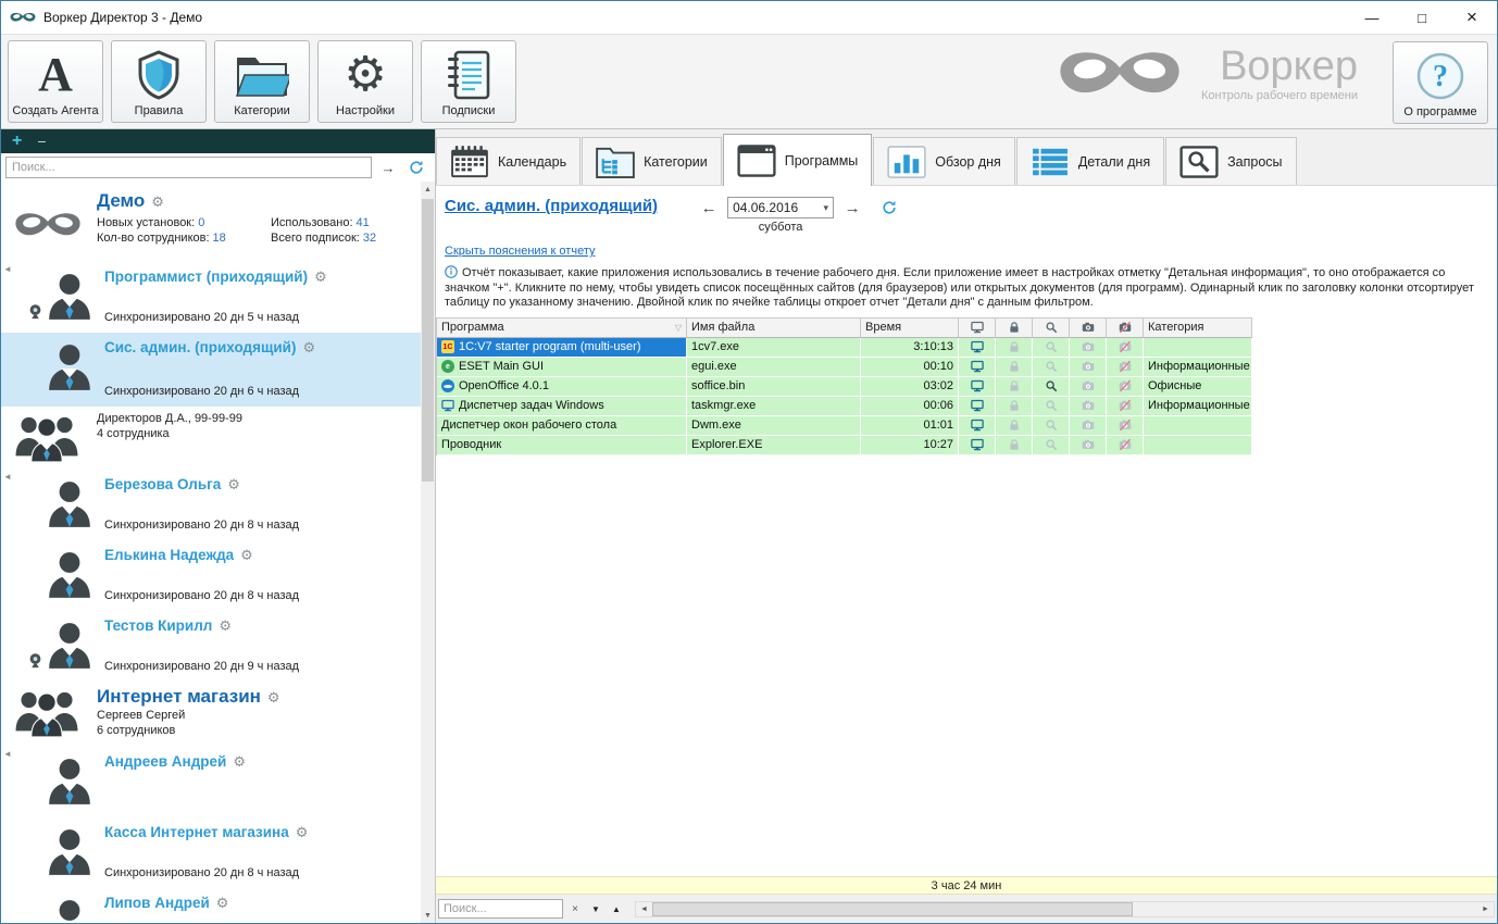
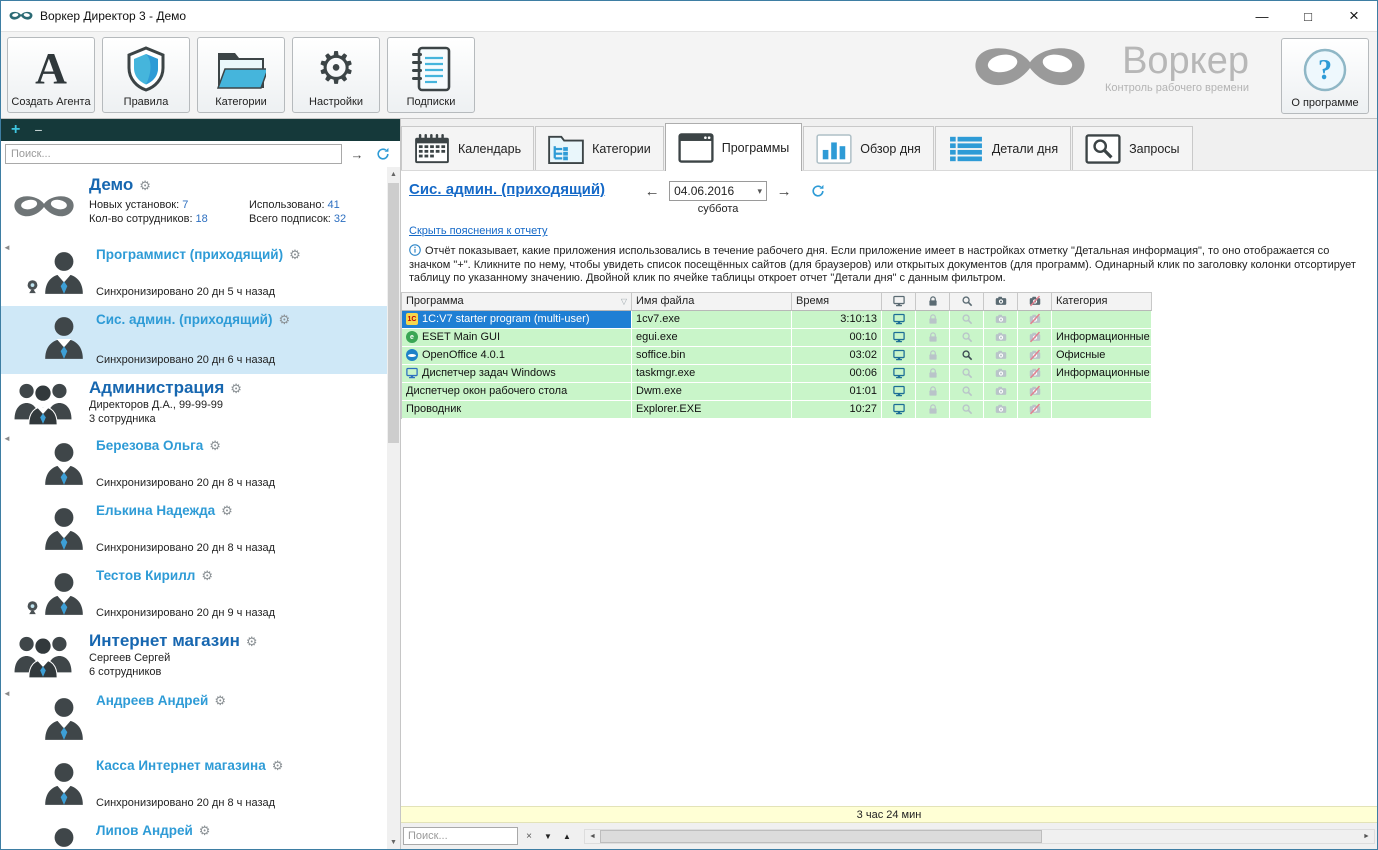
  Воркер Директор 3 - Демо
  —
  □
  ×
  A
  Создать Агента
  Правила
  Категории
  ⚙
  Настройки
  Подписки
  Воркер
  Контроль рабочего времени
  О программе
  +
  −
  Поиск...
  →
  Демо ⚙
- Новых установок: 0
+ Новых установок: 7
  Использовано: 41
  Кол-во сотрудников: 18
  Всего подписок: 32
  ◄
  Программист (приходящий) ⚙
  Синхронизировано 20 дн 5 ч назад
  Сис. админ. (приходящий) ⚙
  Синхронизировано 20 дн 6 ч назад
+ Администрация ⚙
  Директоров Д.А., 99-99-99
- 4 сотрудника
+ 3 сотрудника
  ◄
  Березова Ольга ⚙
  Синхронизировано 20 дн 8 ч назад
  Елькина Надежда ⚙
  Синхронизировано 20 дн 8 ч назад
  Тестов Кирилл ⚙
  Синхронизировано 20 дн 9 ч назад
  Интернет магазин ⚙
  Сергеев Сергей
  6 сотрудников
  ◄
  Андреев Андрей ⚙
  Касса Интернет магазина ⚙
  Синхронизировано 20 дн 8 ч назад
  Липов Андрей ⚙
  Календарь
  Категории
  Программы
  Обзор дня
  Детали дня
  Запросы
  Сис. админ. (приходящий)
  ←
  04.06.2016
  ▾
  суббота
  →
  Скрыть пояснения к отчету
  Отчёт показывает, какие приложения использовались в течение рабочего дня. Если приложение имеет в настройках отметку "Детальная информация", то оно отображается со значком "+". Кликните по нему, чтобы увидеть список посещённых сайтов (для браузеров) или открытых документов (для программ). Одинарный клик по заголовку колонки отсортирует таблицу по указанному значению. Двойной клик по ячейке таблицы откроет отчет "Детали дня" с данным фильтром.
  Программа
  ▽
  Имя файла
  Время
  Категория
  1C:V7 starter program (multi-user)
  1cv7.exe
  3:10:13
  ESET Main GUI
  egui.exe
  00:10
  Информационные
  OpenOffice 4.0.1
  soffice.bin
  03:02
  Офисные
  Диспетчер задач Windows
  taskmgr.exe
  00:06
  Информационные
  Диспетчер окон рабочего стола
  Dwm.exe
  01:01
  Проводник
  Explorer.EXE
  10:27
  3 час 24 мин
  Поиск...
  ×
  ▼
  ▲
